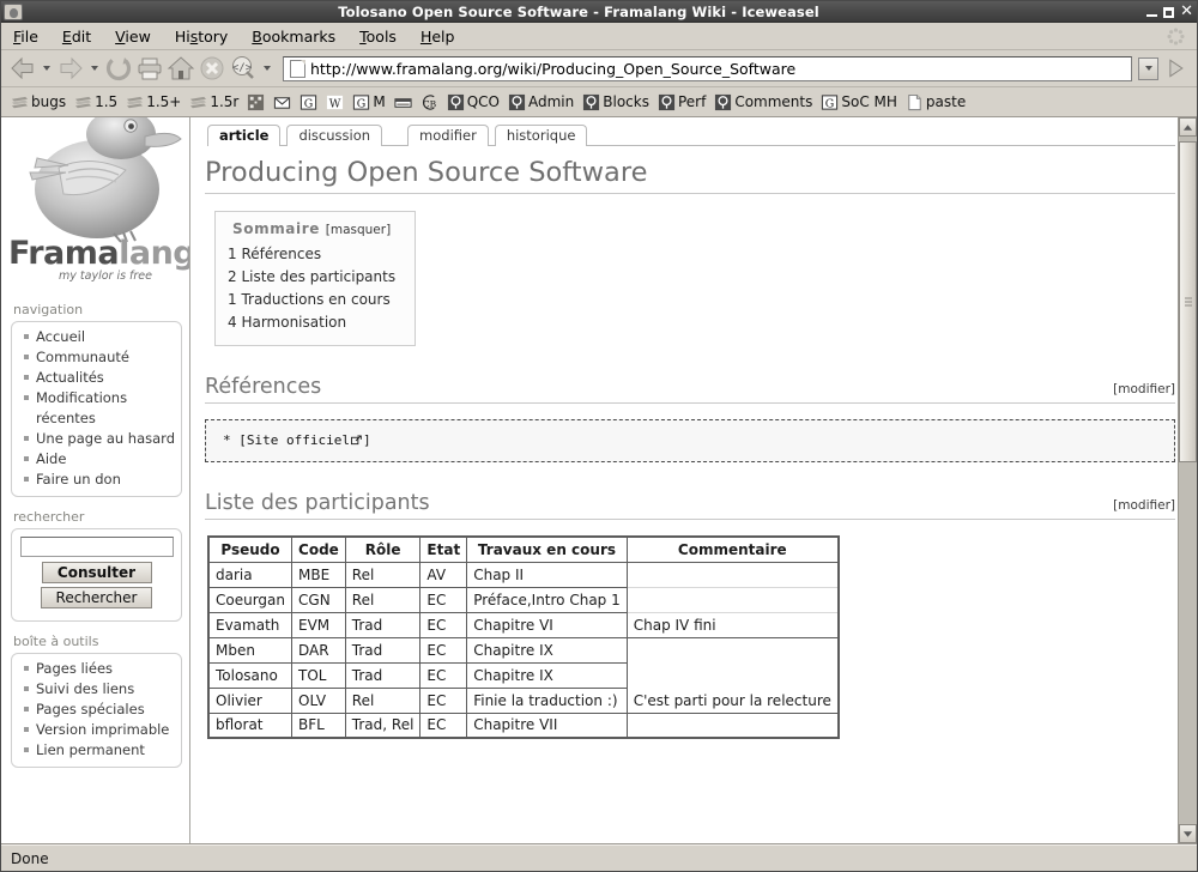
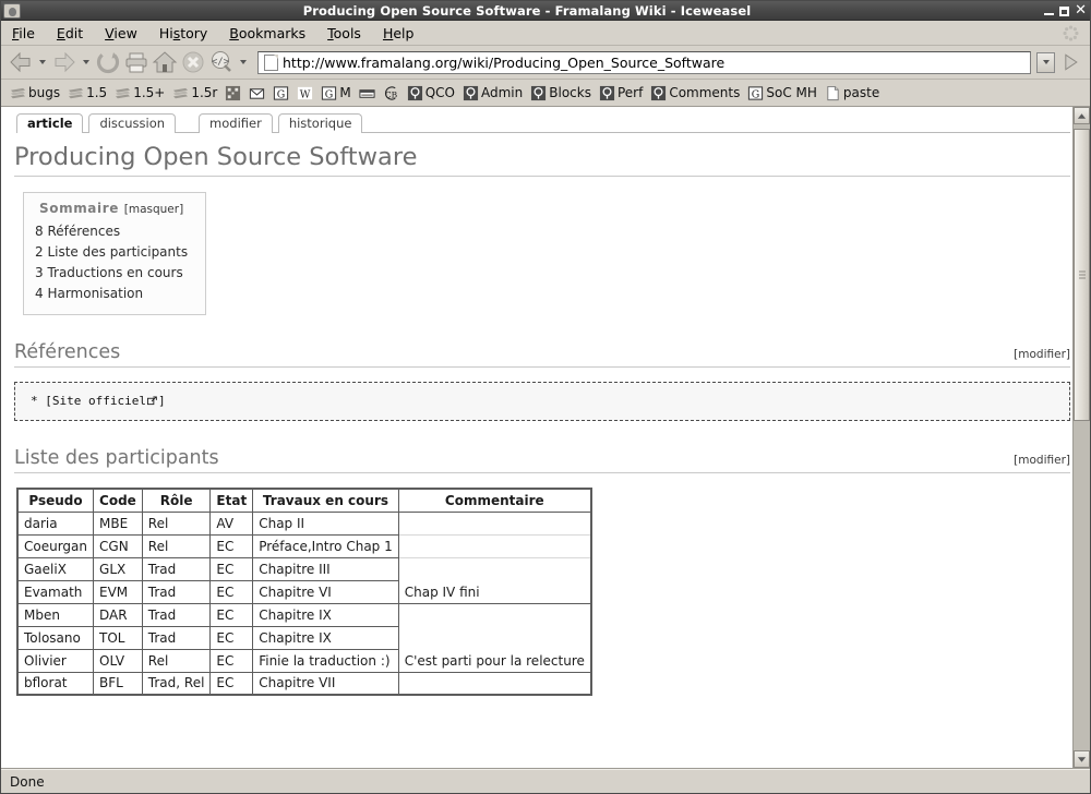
- Tolosano Open Source Software - Framalang Wiki - Iceweasel
+ Producing Open Source Software - Framalang Wiki - Iceweasel
  ✕
  File
  Edit
  View
  History
  Bookmarks
  Tools
  Help
  </>
  http://www.framalang.org/wiki/Producing_Open_Source_Software
  bugs
  1.5
  1.5+
  1.5r
  G
  W
  G
  M
  CB
  QCO
  Admin
  Blocks
  Perf
  Comments
  G
  SoC MH
  paste
- Framalang
- my taylor is free
- navigation
- Accueil
- Communauté
- Actualités
- Modifications
- récentes
- Une page au hasard
- Aide
- Faire un don
- rechercher
- Consulter
- Rechercher
- boîte à outils
- Pages liées
- Suivi des liens
- Pages spéciales
- Version imprimable
- Lien permanent
  article
  discussion
  modifier
  historique
  Producing Open Source Software
  Sommaire [masquer]
- 1 Références
+ 8 Références
  2 Liste des participants
- 1 Traductions en cours
+ 3 Traductions en cours
  4 Harmonisation
  Références
  [modifier]
  * [Site officiel ]
  Liste des participants
  [modifier]
  Pseudo	Code	Rôle	Etat	Travaux en cours	Commentaire
  daria	MBE	Rel	AV	Chap II
  Coeurgan	CGN	Rel	EC	Préface,Intro Chap 1
+ GaeliX	GLX	Trad	EC	Chapitre III
  Evamath	EVM	Trad	EC	Chapitre VI	Chap IV fini
  Mben	DAR	Trad	EC	Chapitre IX
  Tolosano	TOL	Trad	EC	Chapitre IX
  Olivier	OLV	Rel	EC	Finie la traduction :)	C'est parti pour la relecture
  bflorat	BFL	Trad, Rel	EC	Chapitre VII
  Done
